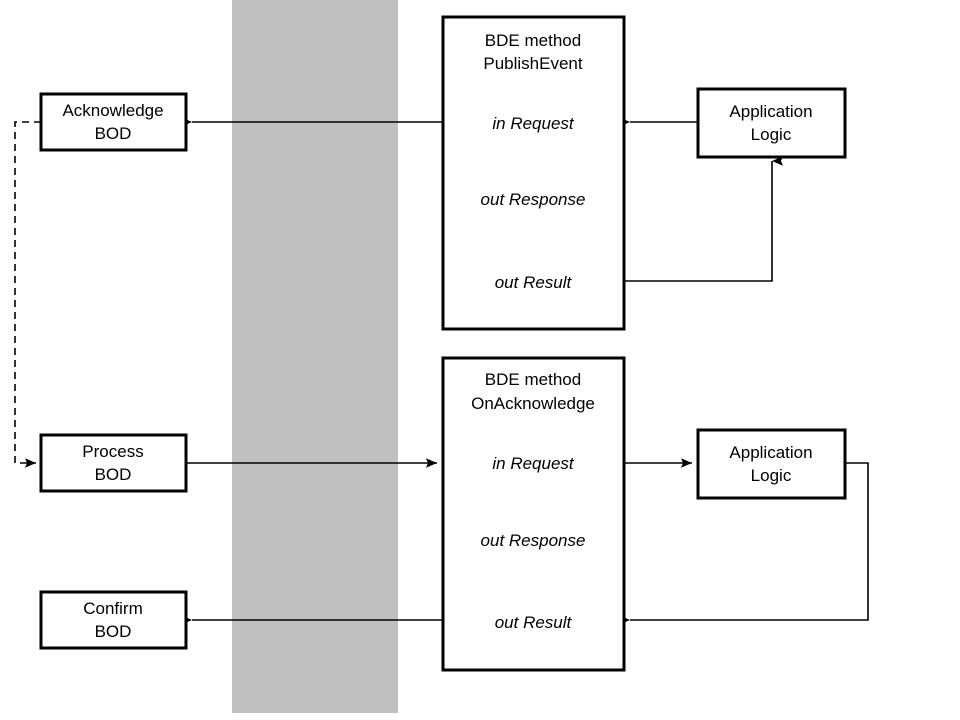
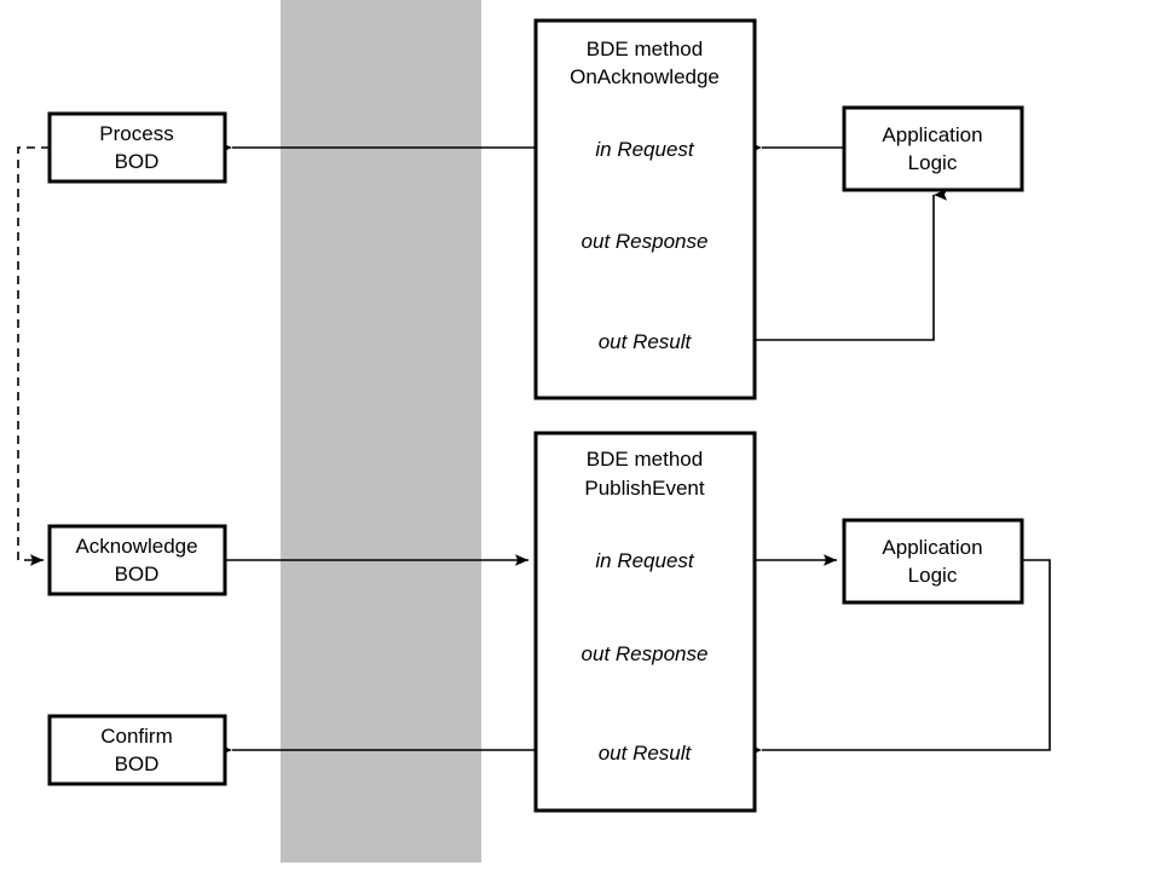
  BDE method
- PublishEvent
+ OnAcknowledge
  in Request
  out Response
  out Result
  BDE method
- OnAcknowledge
+ PublishEvent
  in Request
  out Response
  out Result
- Acknowledge
+ Process
  BOD
- Process
+ Acknowledge
  BOD
  Confirm
  BOD
  Application
  Logic
  Application
  Logic
